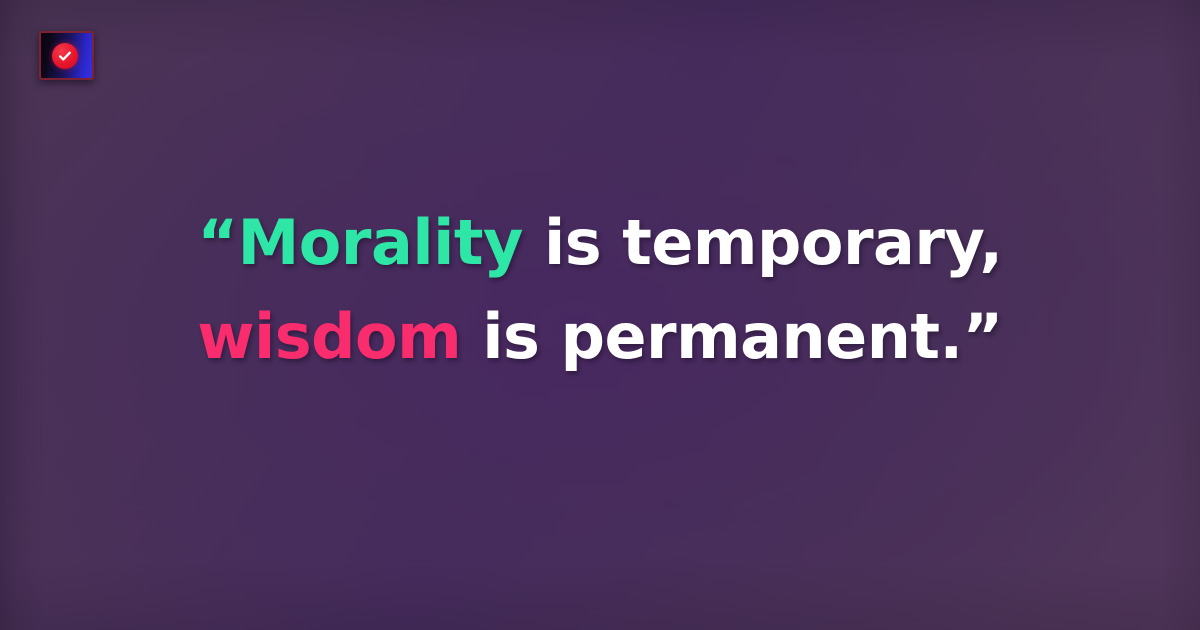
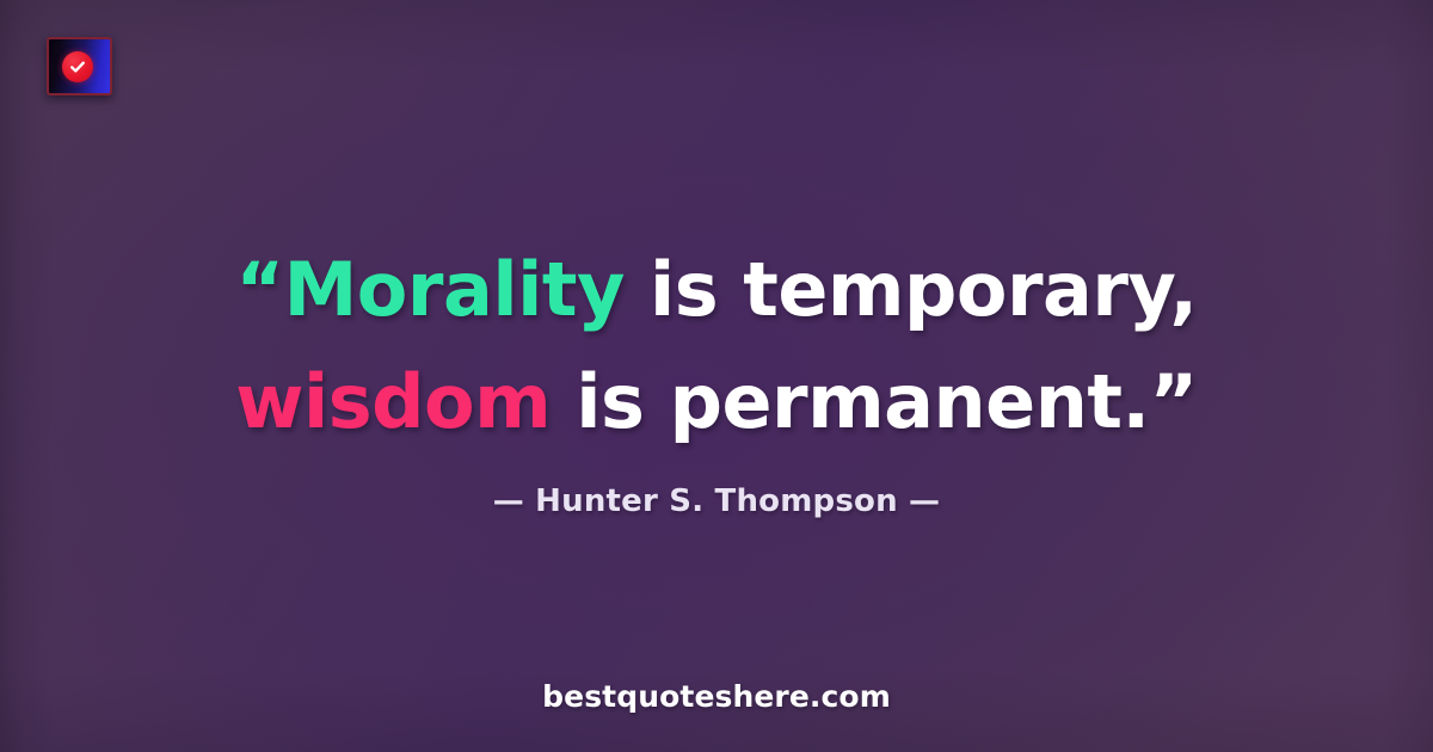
  “Morality is temporary, wisdom is permanent.”
+ — Hunter S. Thompson —
+ bestquoteshere.com
